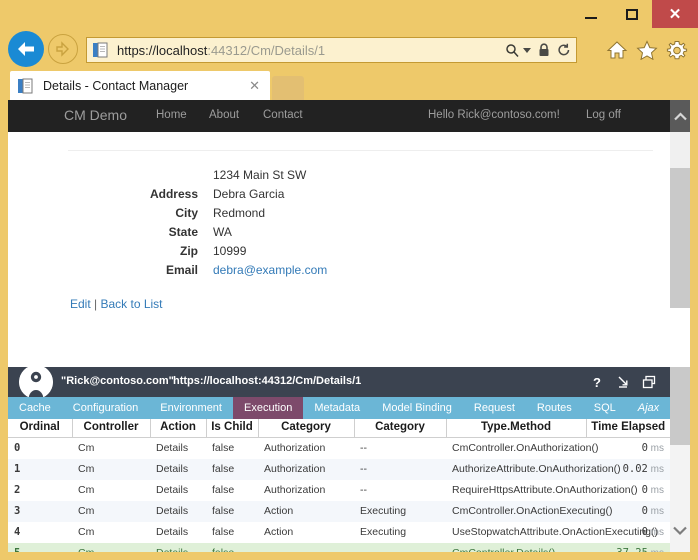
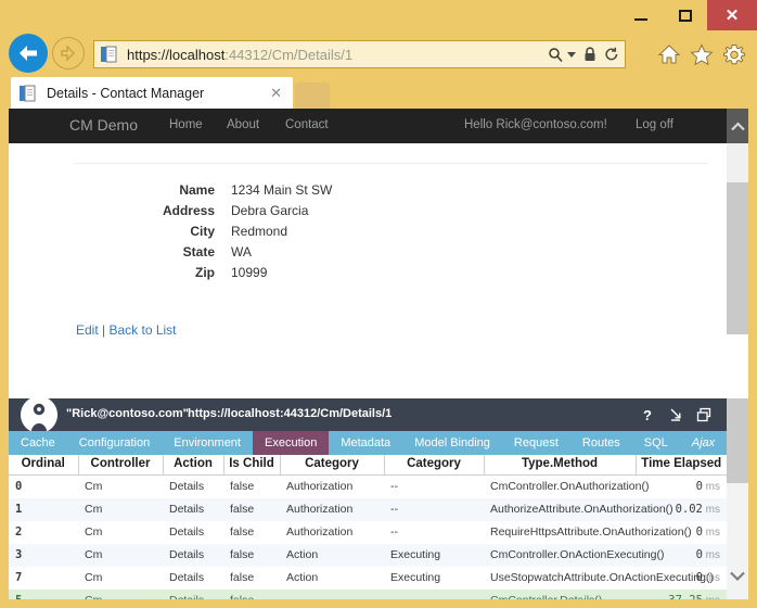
  ✕
  https://localhost:44312/Cm/Details/1
  Details - Contact Manager
  ✕
  CM Demo
  Home
  About
  Contact
  Hello Rick@contoso.com!
  Log off
+ Name
  1234 Main St SW
  Address
  Debra Garcia
  City
  Redmond
  State
  WA
  Zip
  10999
- Email
- debra@example.com
  Edit | Back to List
  "Rick@contoso.com"
  https://localhost:44312/Cm/Details/1
  ?
  Cache
  Configuration
  Environment
  Execution
  Metadata
  Model Binding
  Request
  Routes
  SQL
  Ajax
  Ordinal	Controller	Action	Is Child	Category	Category	Type.Method	Time Elapsed
  0	Cm	Details	false	Authorization	--	CmController.OnAuthorization()	0 ms
  1	Cm	Details	false	Authorization	--	AuthorizeAttribute.OnAuthorization()	0.02 ms
  2	Cm	Details	false	Authorization	--	RequireHttpsAttribute.OnAuthorization()	0 ms
  3	Cm	Details	false	Action	Executing	CmController.OnActionExecuting()	0 ms
- 4	Cm	Details	false	Action	Executing	UseStopwatchAttribute.OnActionExecuti	0 ms
+ 7	Cm	Details	false	Action	Executing	UseStopwatchAttribute.OnActionExecuti	0 ms
